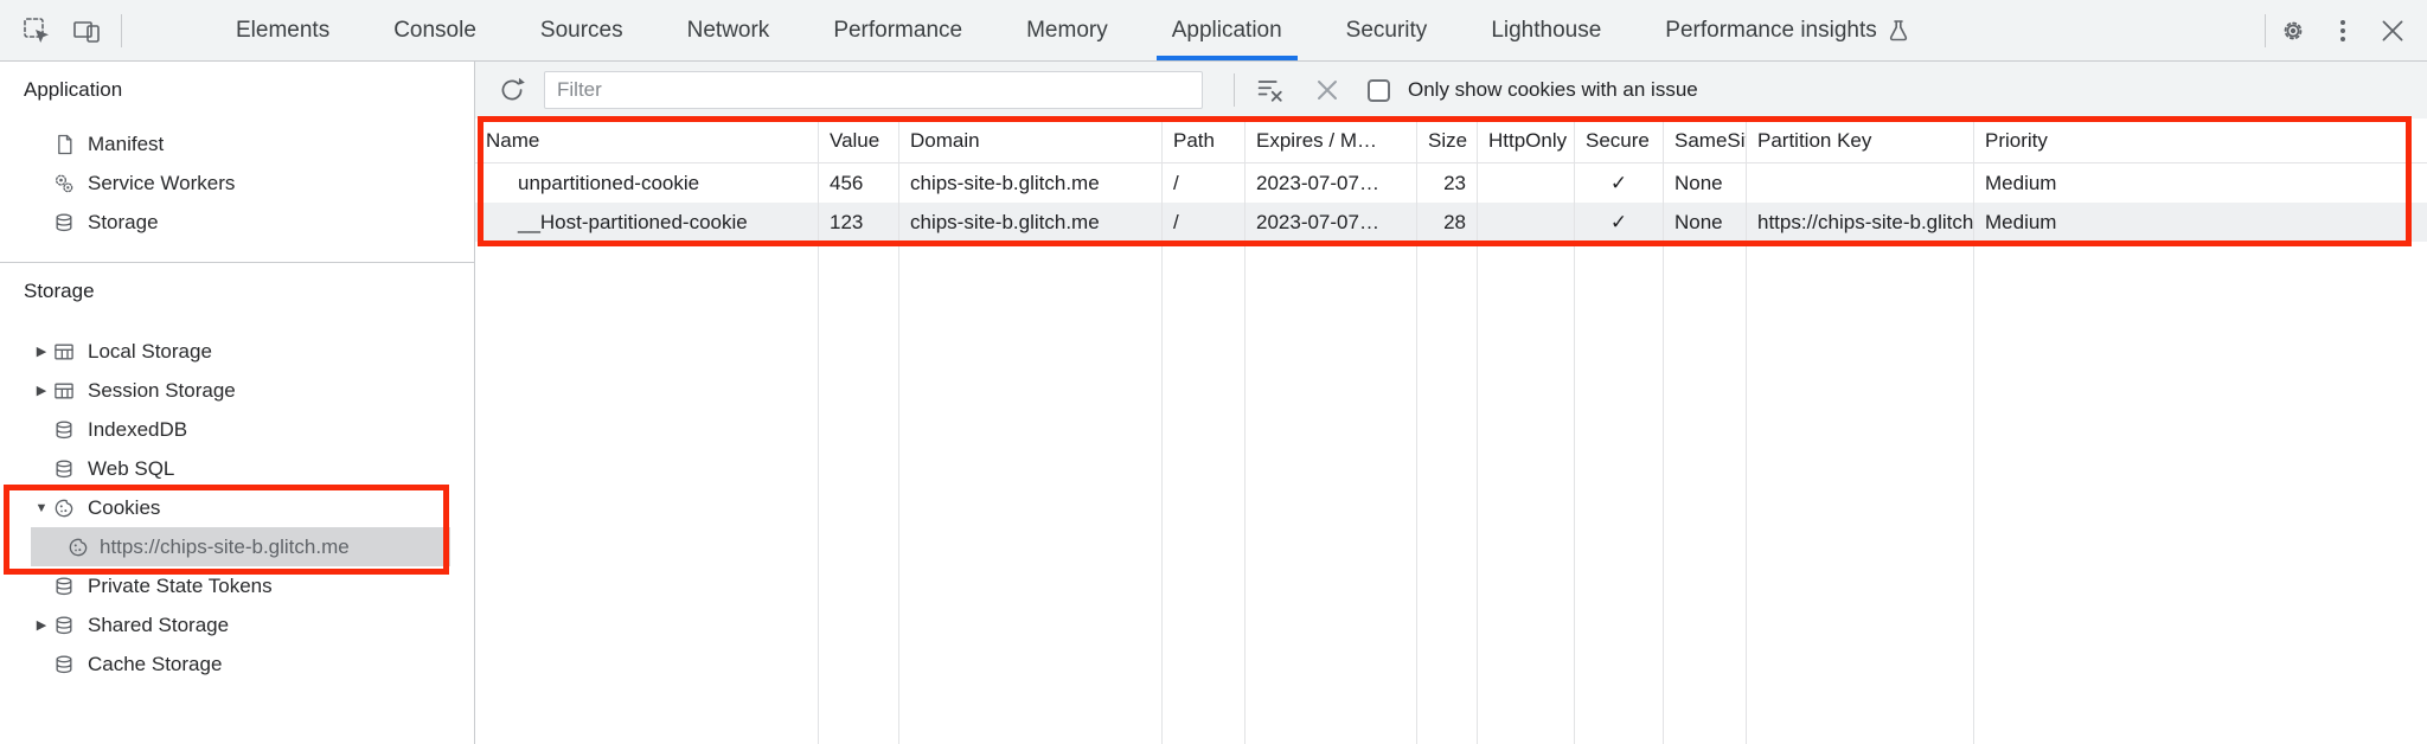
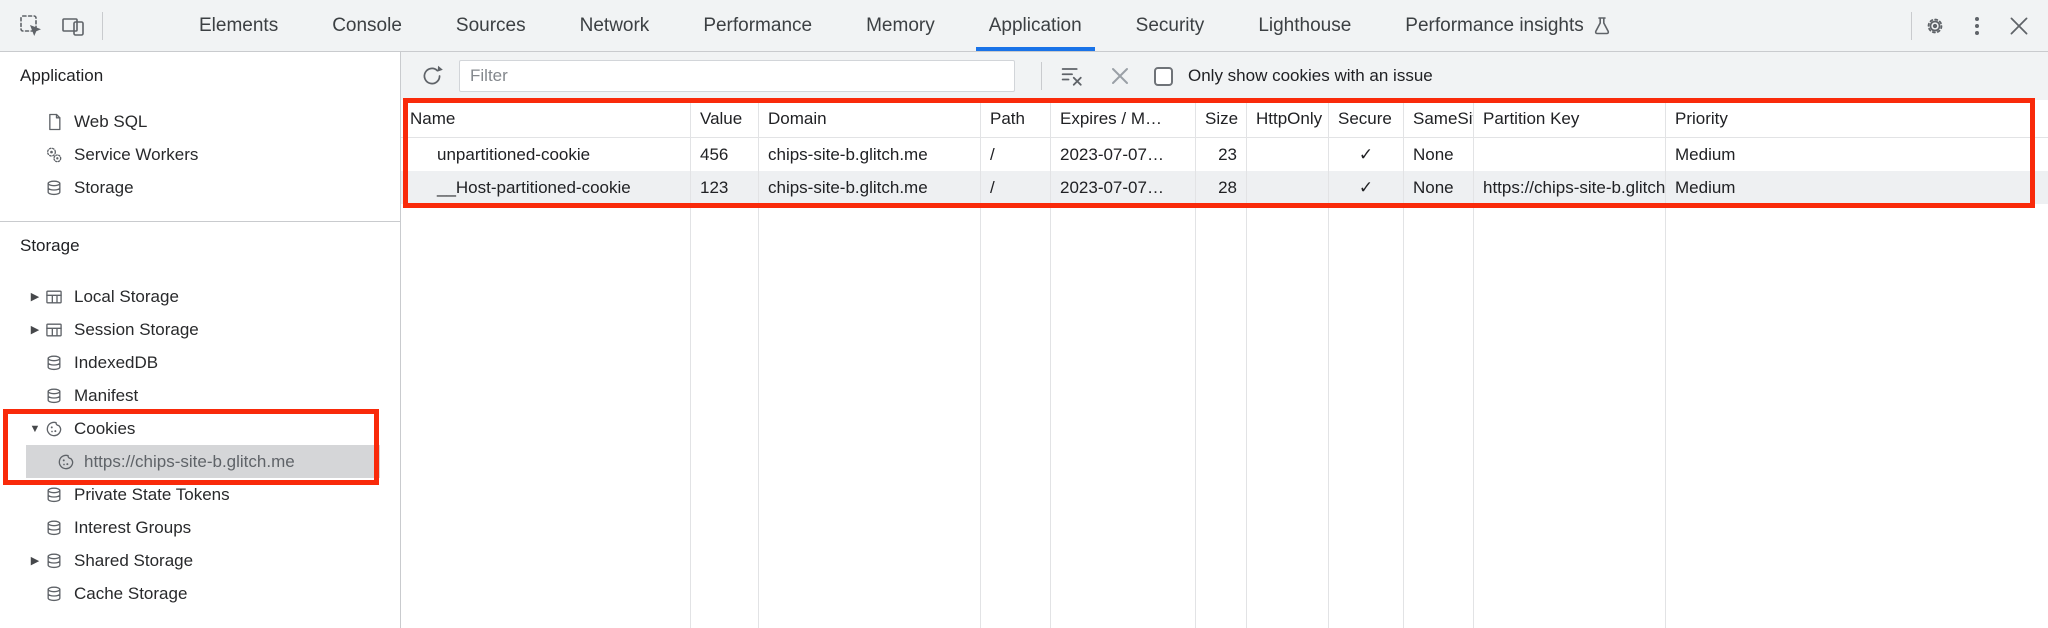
  Elements
  Console
  Sources
  Network
  Performance
  Memory
  Application
  Security
  Lighthouse
  Performance insights
  Application
- Manifest
+ Web SQL
  Service Workers
  Storage
  Storage
  ▶
  Local Storage
  ▶
  Session Storage
  IndexedDB
- Web SQL
+ Manifest
  ▼
  Cookies
  https://chips-site-b.glitch.me
  Private State Tokens
+ Interest Groups
  ▶
  Shared Storage
  Cache Storage
  Filter
  Only show cookies with an issue
  Name
  Value
  Domain
  Path
  Expires / M…
  Size
  HttpOnly
  Secure
  SameSi
  Partition Key
  Priority
  unpartitioned-cookie
  456
  chips-site-b.glitch.me
  /
  2023-07-07…
  23
  ✓
  None
  Medium
  __Host-partitioned-cookie
  123
  chips-site-b.glitch.me
  /
  2023-07-07…
  28
  ✓
  None
  https://chips-site-b.glitch
  Medium
